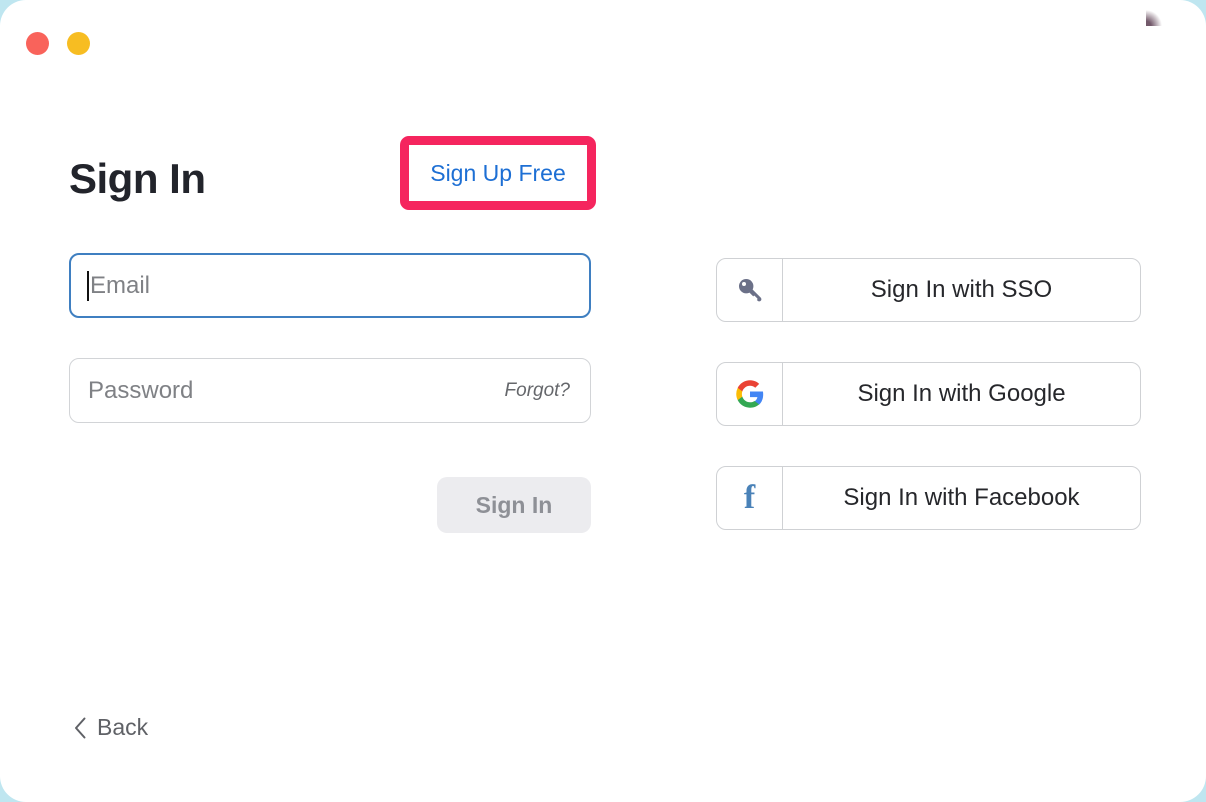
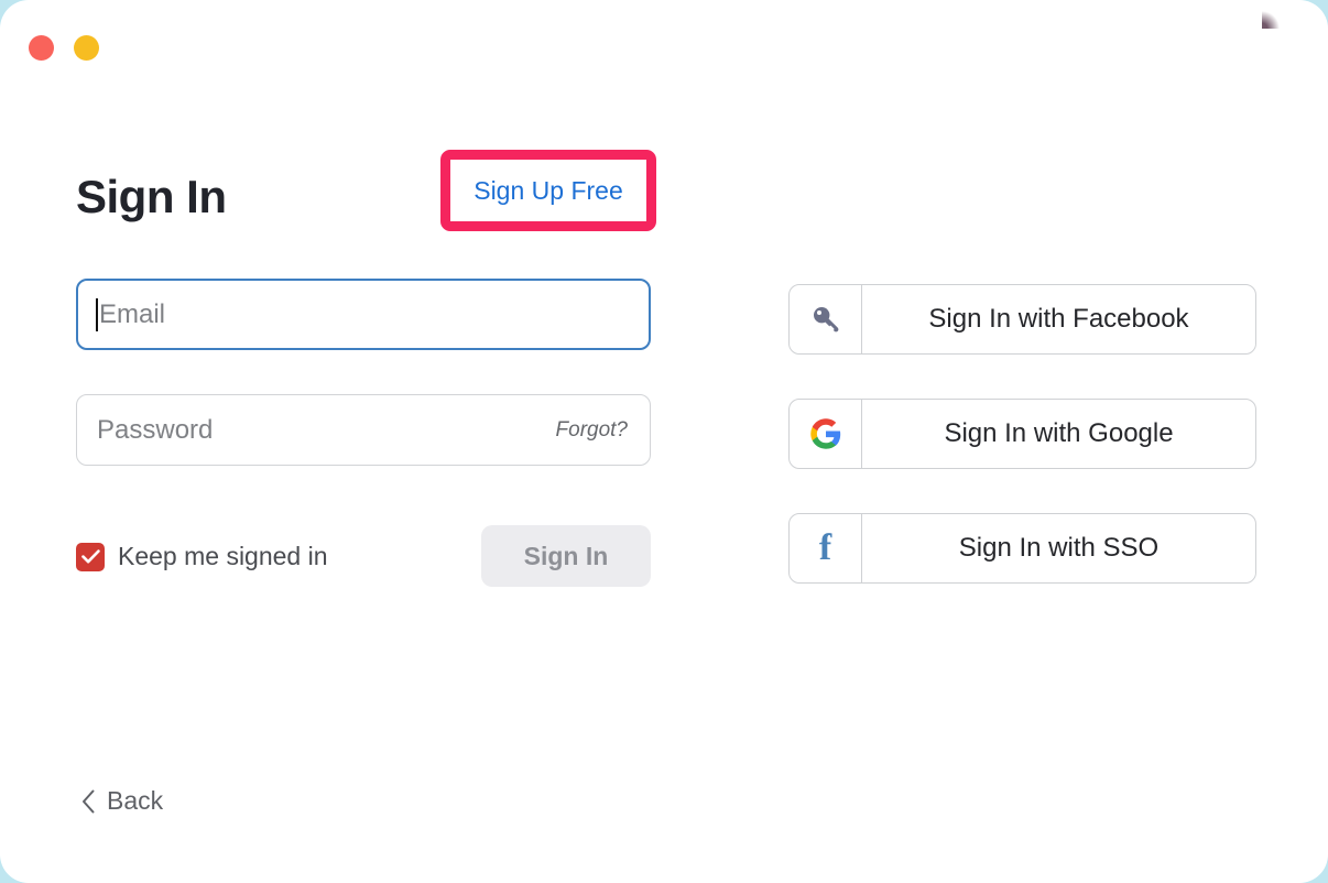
  Sign In
  Sign Up Free
  Email
  Password
  Forgot?
+ Keep me signed in
  Sign In
- Sign In with SSO
+ Sign In with Facebook
  Sign In with Google
  f
- Sign In with Facebook
+ Sign In with SSO
  Back
